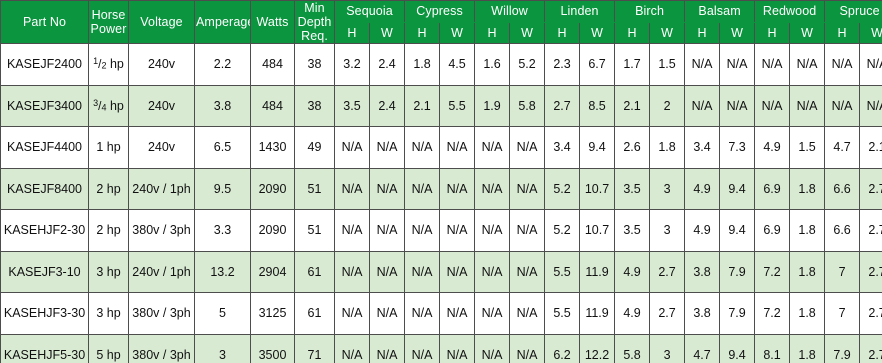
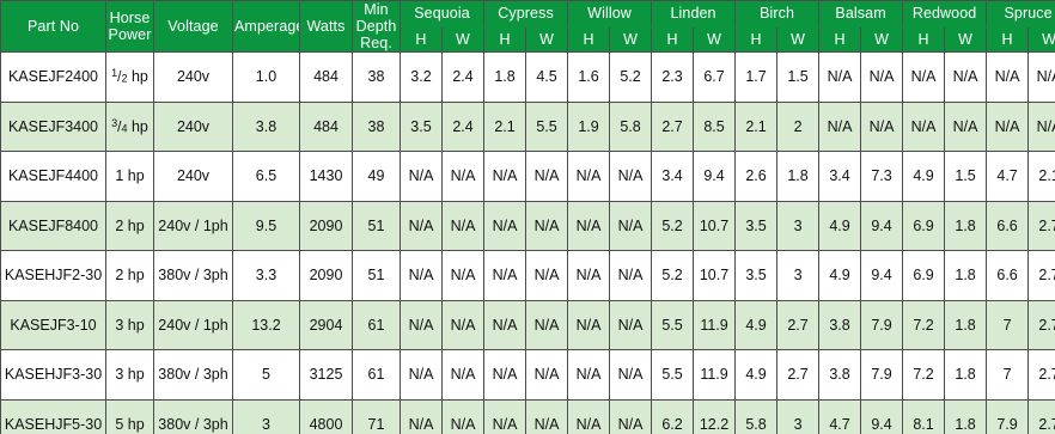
  Part No	Horse Power	Voltage	Amperag	Watts	Min Depth Req.	Sequoia	Cypress	Willow	Linden	Birch	Balsam	Redwood	Spruce
  H	W	H	W	H	W	H	W	H	W	H	W	H	W	H	W
- KASEJF2400	1/2 hp	240v	2.2	484	38	3.2	2.4	1.8	4.5	1.6	5.2	2.3	6.7	1.7	1.5	N/A	N/A	N/A	N/A	N/A	N/
+ KASEJF2400	1/2 hp	240v	1.0	484	38	3.2	2.4	1.8	4.5	1.6	5.2	2.3	6.7	1.7	1.5	N/A	N/A	N/A	N/A	N/A	N/
  KASEJF3400	3/4 hp	240v	3.8	484	38	3.5	2.4	2.1	5.5	1.9	5.8	2.7	8.5	2.1	2	N/A	N/A	N/A	N/A	N/A	N/
  KASEJF4400	1 hp	240v	6.5	1430	49	N/A	N/A	N/A	N/A	N/A	N/A	3.4	9.4	2.6	1.8	3.4	7.3	4.9	1.5	4.7	2.
  KASEJF8400	2 hp	240v / 1ph	9.5	2090	51	N/A	N/A	N/A	N/A	N/A	N/A	5.2	10.7	3.5	3	4.9	9.4	6.9	1.8	6.6	2.
  KASEHJF2-30	2 hp	380v / 3ph	3.3	2090	51	N/A	N/A	N/A	N/A	N/A	N/A	5.2	10.7	3.5	3	4.9	9.4	6.9	1.8	6.6	2.
  KASEJF3-10	3 hp	240v / 1ph	13.2	2904	61	N/A	N/A	N/A	N/A	N/A	N/A	5.5	11.9	4.9	2.7	3.8	7.9	7.2	1.8	7	2.
  KASEHJF3-30	3 hp	380v / 3ph	5	3125	61	N/A	N/A	N/A	N/A	N/A	N/A	5.5	11.9	4.9	2.7	3.8	7.9	7.2	1.8	7	2.
- KASEHJF5-30	5 hp	380v / 3ph	3	3500	71	N/A	N/A	N/A	N/A	N/A	N/A	6.2	12.2	5.8	3	4.7	9.4	8.1	1.8	7.9	2.
+ KASEHJF5-30	5 hp	380v / 3ph	3	4800	71	N/A	N/A	N/A	N/A	N/A	N/A	6.2	12.2	5.8	3	4.7	9.4	8.1	1.8	7.9	2.
